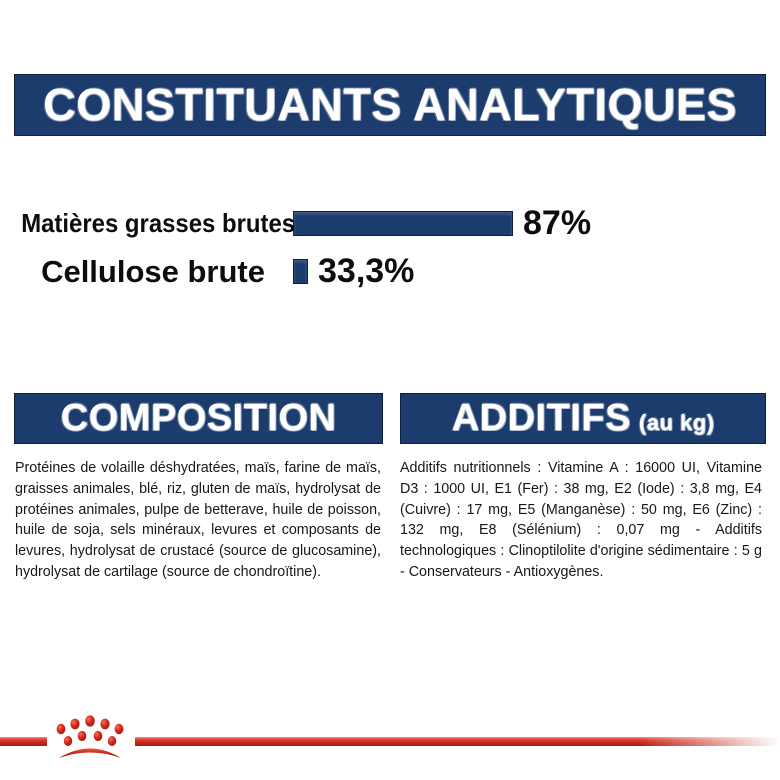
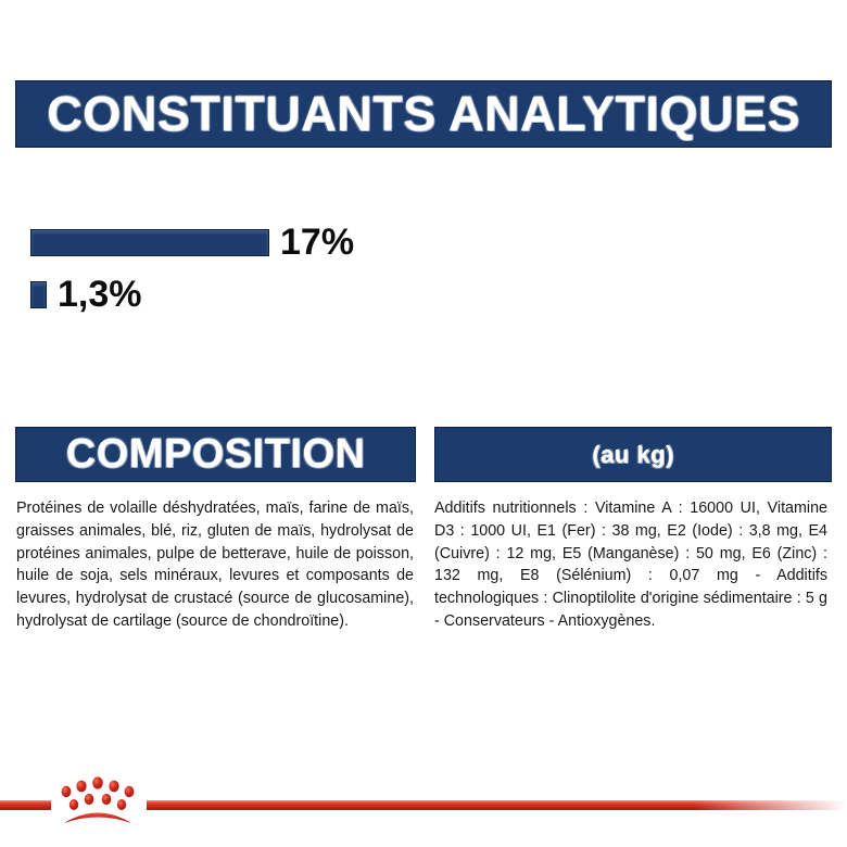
  CONSTITUANTS ANALYTIQUES
- Matières grasses brutes
- 87%
+ 17%
- Cellulose brute
- 33,3%
+ 1,3%
  COMPOSITION
  Protéines de volaille déshydratées, maïs, farine de maïs, graisses animales, blé, riz, gluten de maïs, hydrolysat de protéines animales, pulpe de betterave, huile de poisson, huile de soja, sels minéraux, levures et composants de levures, hydrolysat de crustacé (source de glucosamine), hydrolysat de cartilage (source de chondroïtine).
- ADDITIFS
  (au kg)
- Additifs nutritionnels : Vitamine A : 16000 UI, Vitamine D3 : 1000 UI, E1 (Fer) : 38 mg, E2 (Iode) : 3,8 mg, E4 (Cuivre) : 17 mg, E5 (Manganèse) : 50 mg, E6 (Zinc) : 132 mg, E8 (Sélénium) : 0,07 mg - Additifs technologiques : Clinoptilolite d'origine sédimentaire : 5 g - Conservateurs - Antioxygènes.
+ Additifs nutritionnels : Vitamine A : 16000 UI, Vitamine D3 : 1000 UI, E1 (Fer) : 38 mg, E2 (Iode) : 3,8 mg, E4 (Cuivre) : 12 mg, E5 (Manganèse) : 50 mg, E6 (Zinc) : 132 mg, E8 (Sélénium) : 0,07 mg - Additifs technologiques : Clinoptilolite d'origine sédimentaire : 5 g - Conservateurs - Antioxygènes.
